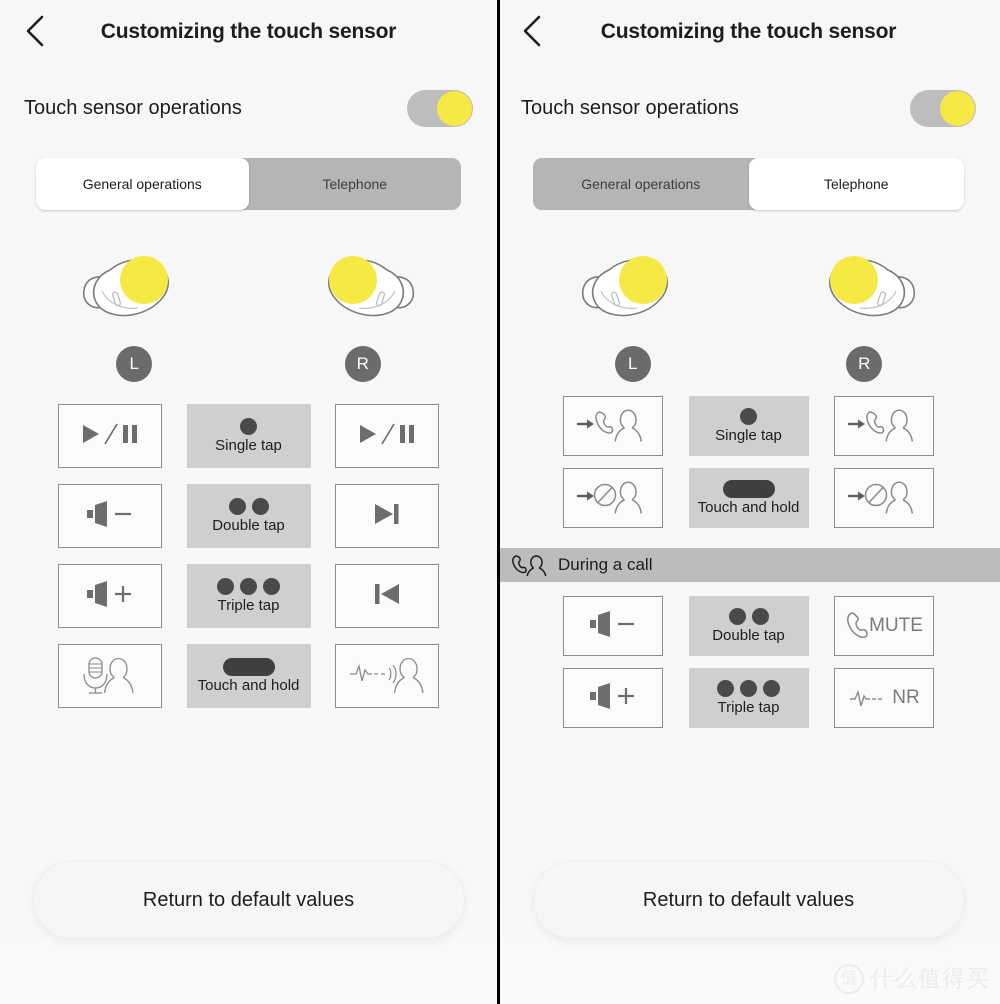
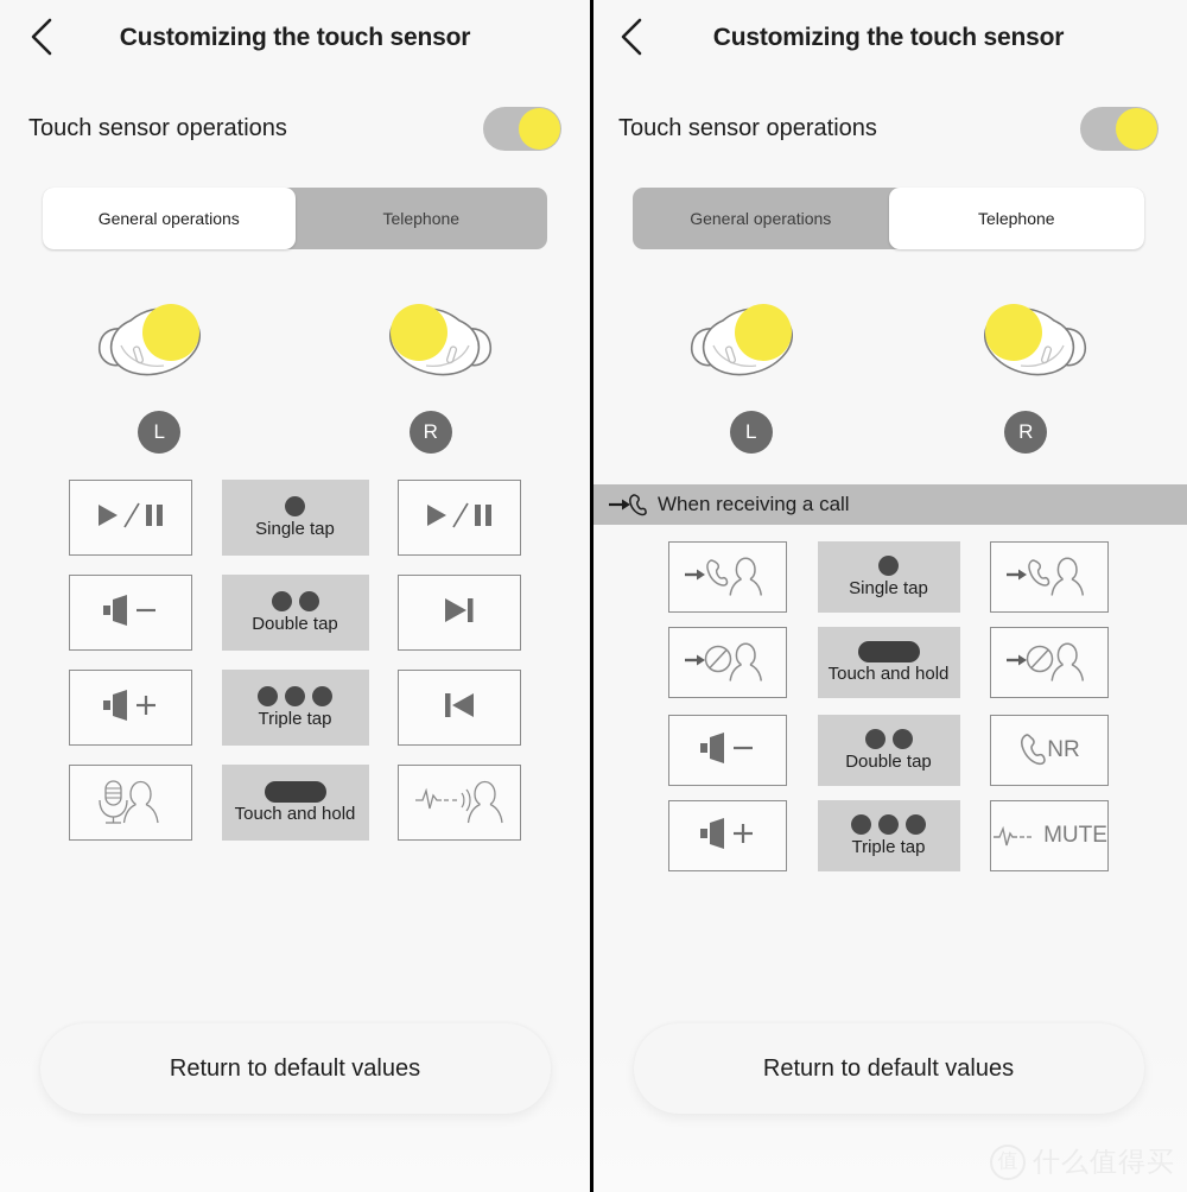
  Customizing the touch sensor
  Touch sensor operations
  General operations
  Telephone
  L
  R
  Single tap
  Double tap
  Triple tap
  Touch and hold
  Return to default values
  Customizing the touch sensor
  Touch sensor operations
  General operations
  Telephone
  L
  R
+ When receiving a call
  Single tap
  Touch and hold
- During a call
  Double tap
- MUTE
+ NR
  Triple tap
- NR
+ MUTE
  Return to default values
